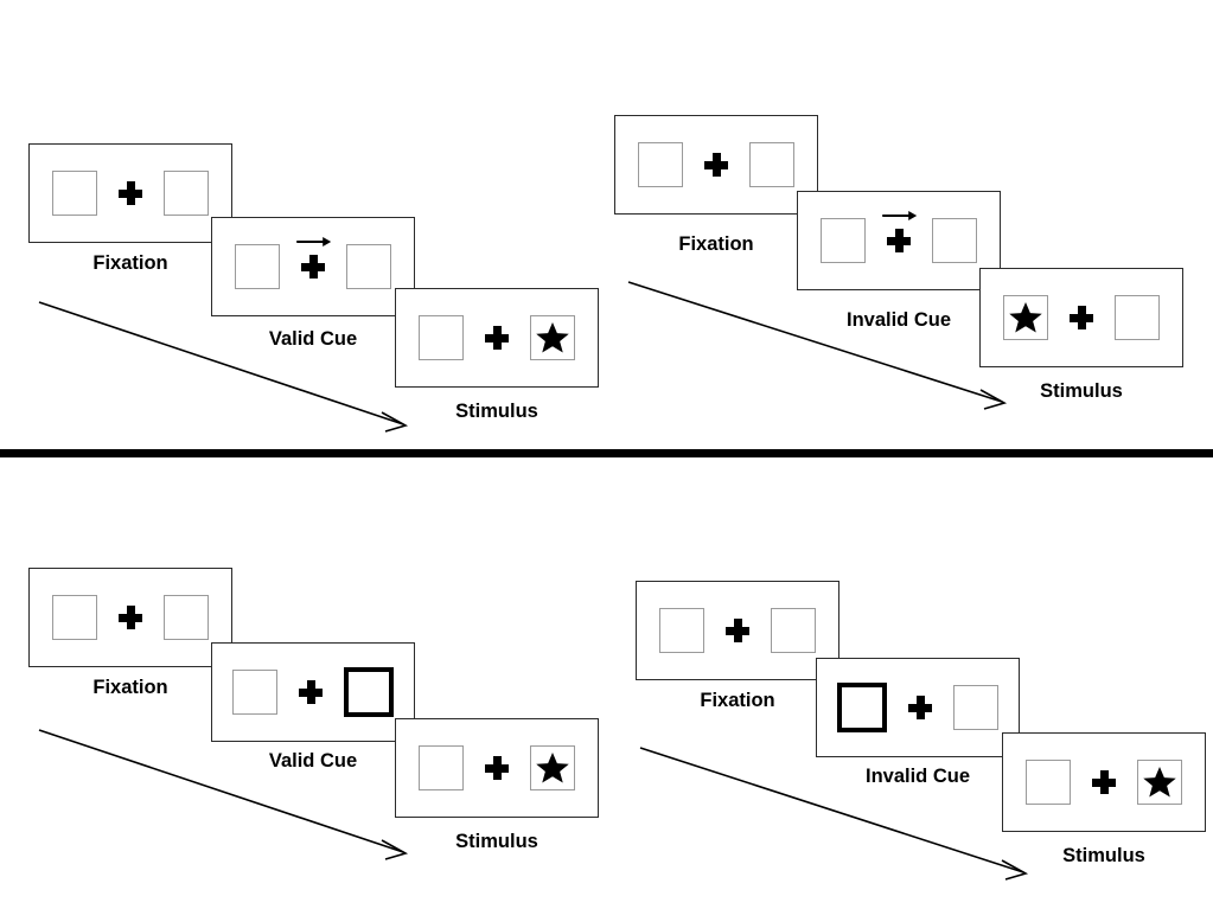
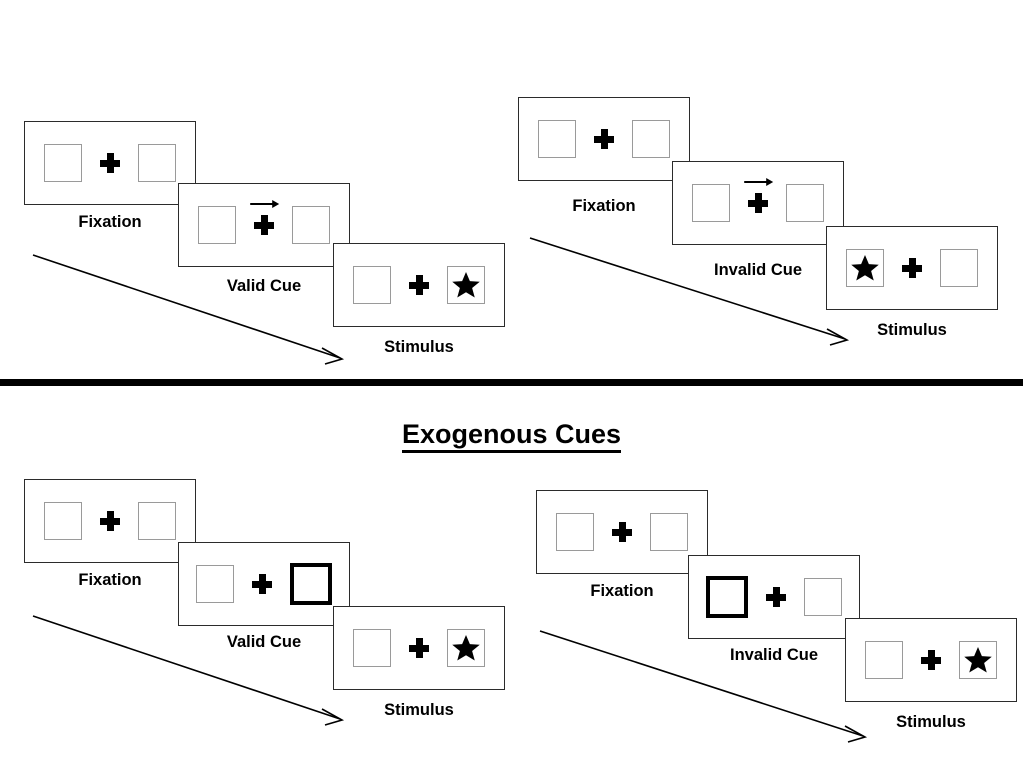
  Fixation
  Valid Cue
  Stimulus
  Fixation
  Invalid Cue
  Stimulus
+ Exogenous Cues
  Fixation
  Valid Cue
  Stimulus
  Fixation
  Invalid Cue
  Stimulus
